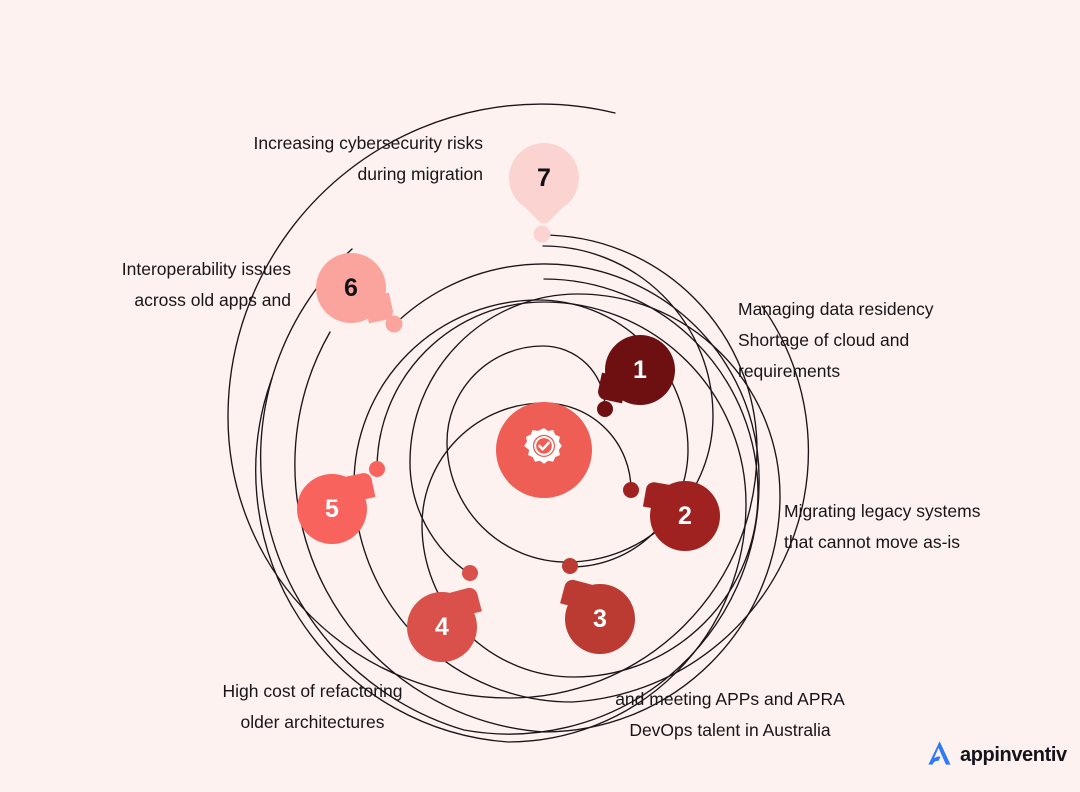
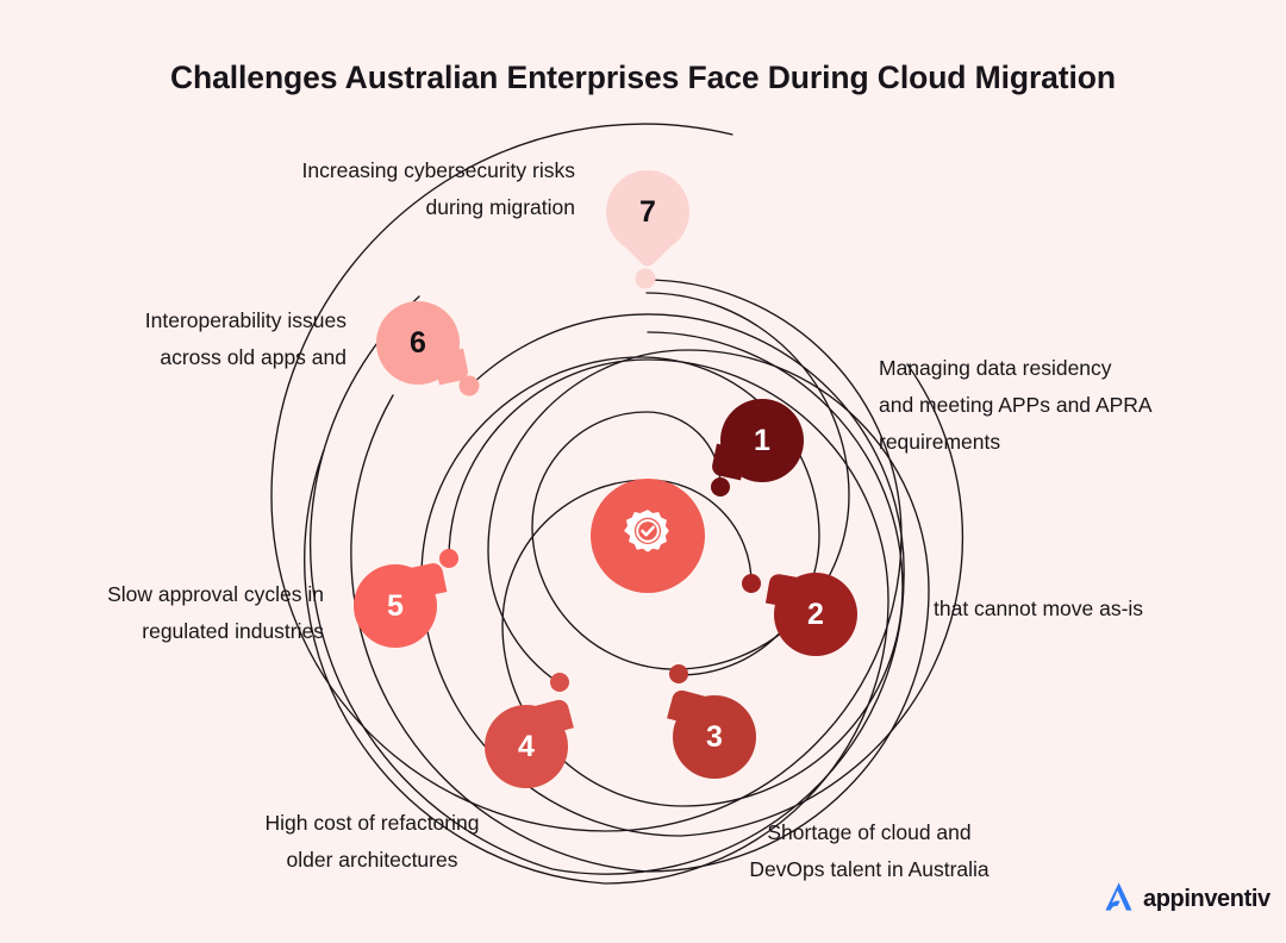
+ Challenges Australian Enterprises Face During Cloud Migration
  1
  2
  3
  4
  5
  6
  7
  Managing data residency
- Shortage of cloud and
+ and meeting APPs and APRA
  requirements
- Migrating legacy systems
  that cannot move as-is
- and meeting APPs and APRA
+ Shortage of cloud and
  DevOps talent in Australia
  High cost of refactoring
  older architectures
+ Slow approval cycles in
+ regulated industries
  Interoperability issues
  across old apps and
  Increasing cybersecurity risks
  during migration
  appinventiv
